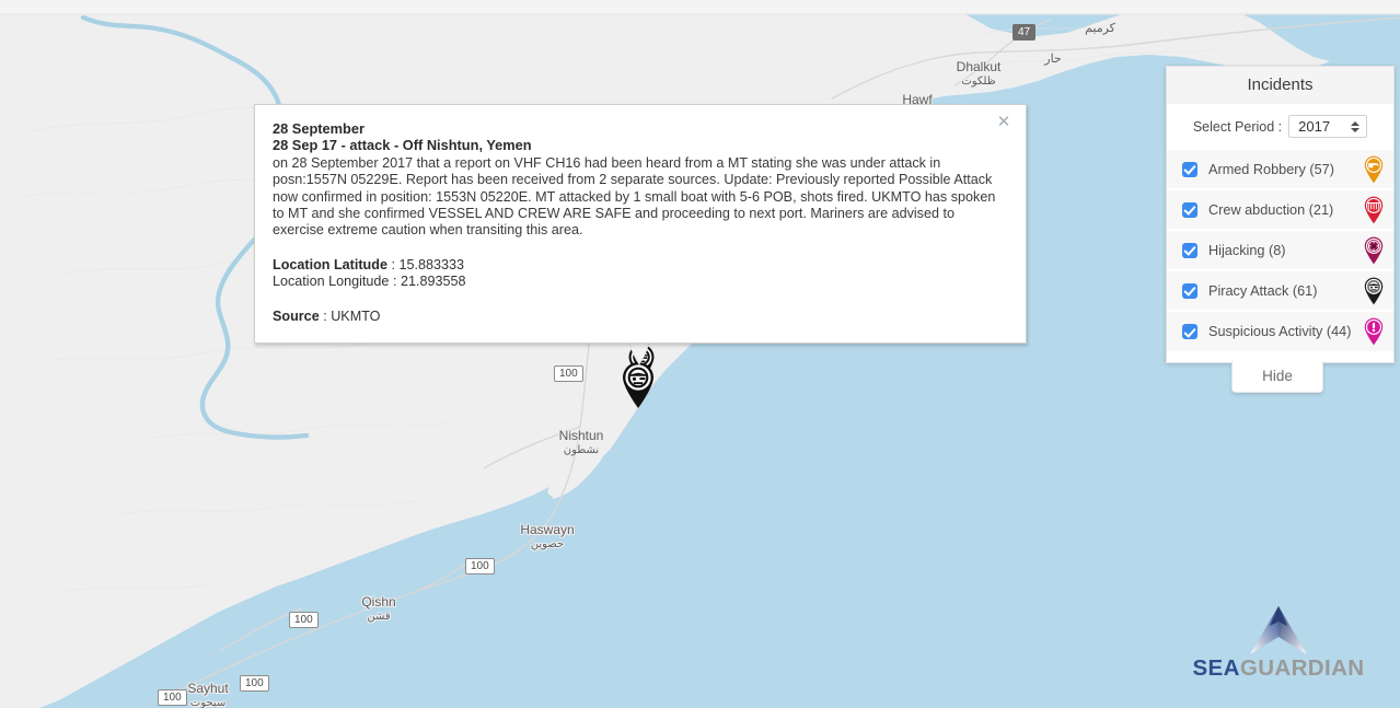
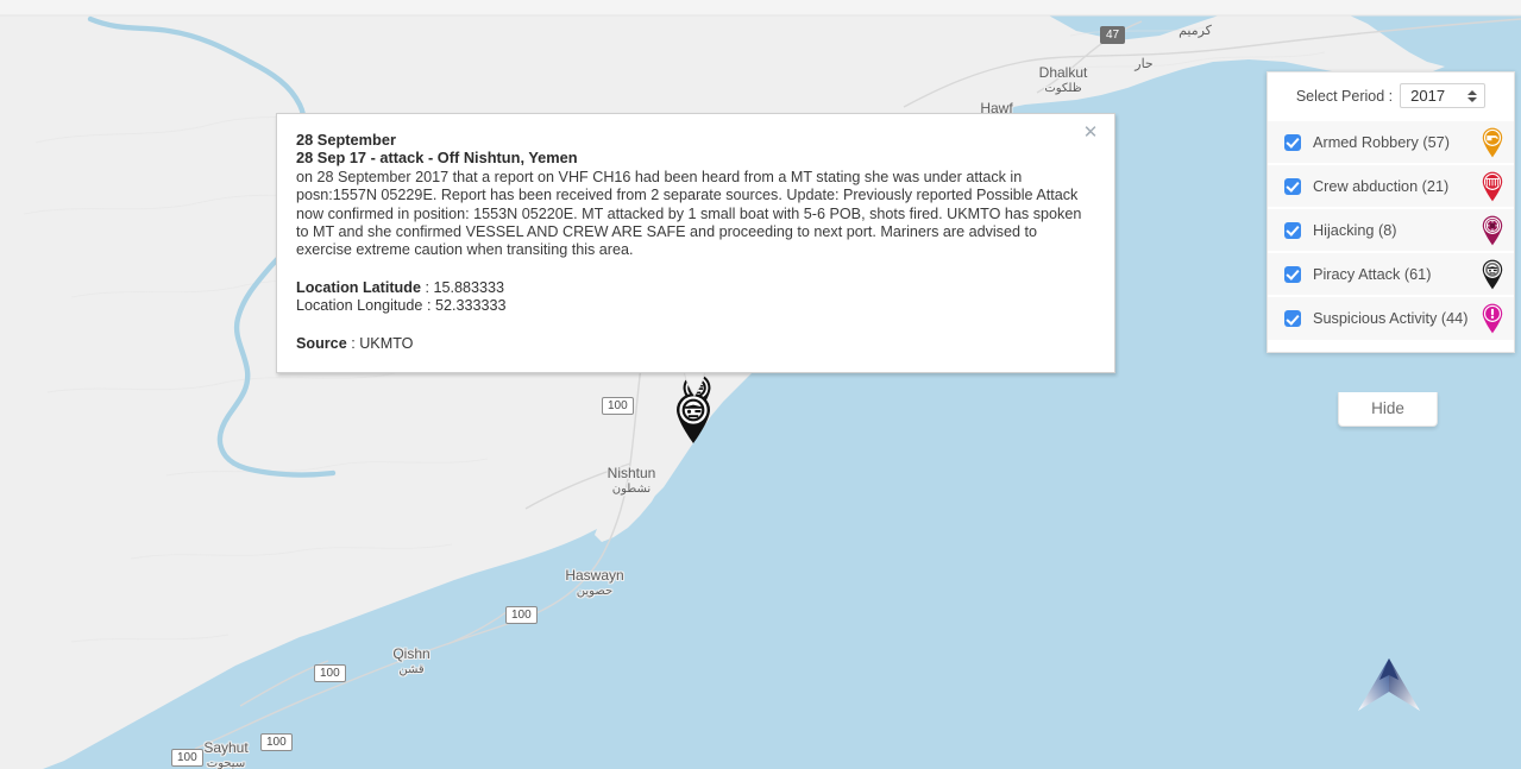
  Dhalkut
  ظلكوت
  Hawf
  كرميم
  حار
  Nishtun
  نشطون
  Haswayn
  حصوين
  Qishn
  قشن
  Sayhut
  سيحوت
  47
  100
  100
  100
  100
  100
  ✕
  28 September
  28 Sep 17 - attack - Off Nishtun, Yemen
  on 28 September 2017 that a report on VHF CH16 had been heard from a MT stating she was under attack in posn:1557N 05229E. Report has been received from 2 separate sources. Update: Previously reported Possible Attack now confirmed in position: 1553N 05220E. MT attacked by 1 small boat with 5-6 POB, shots fired. UKMTO has spoken to MT and she confirmed VESSEL AND CREW ARE SAFE and proceeding to next port. Mariners are advised to exercise extreme caution when transiting this area.
  Location Latitude : 15.883333
- Location Longitude : 21.893558
+ Location Longitude : 52.333333
  Source : UKMTO
- Incidents
  Select Period :
  2017
  Armed Robbery (57)
  Crew abduction (21)
  Hijacking (8)
  Piracy Attack (61)
  Suspicious Activity (44)
  Hide
- SEAGUARDIAN
